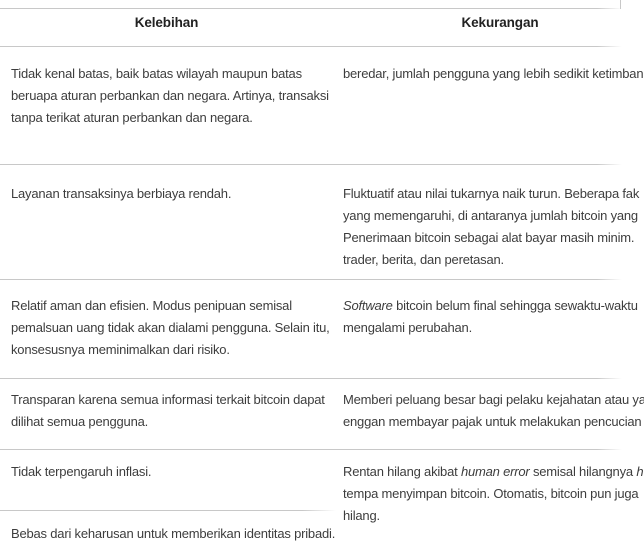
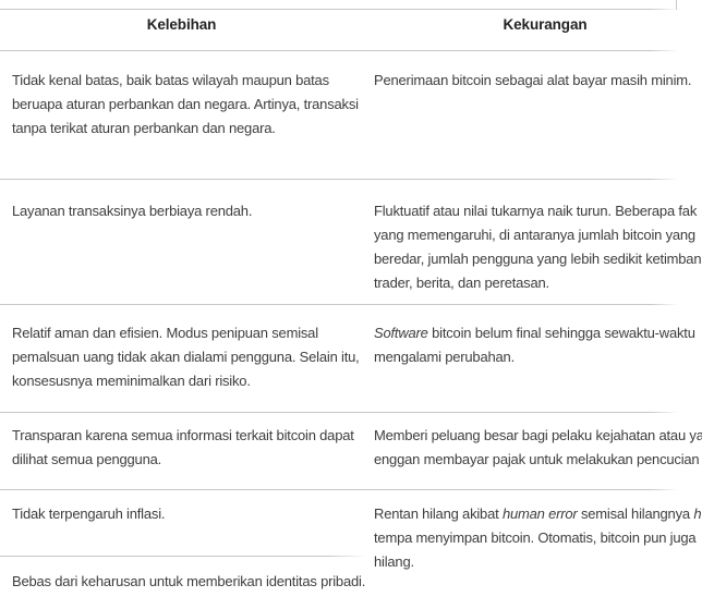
  Kelebihan
  Kekurangan
  Tidak kenal batas, baik batas wilayah maupun batas
  beruapa aturan perbankan dan negara. Artinya, transaksi
  tanpa terikat aturan perbankan dan negara.
- beredar, jumlah pengguna yang lebih sedikit ketimban
+ Penerimaan bitcoin sebagai alat bayar masih minim.
  Layanan transaksinya berbiaya rendah.
  Fluktuatif atau nilai tukarnya naik turun. Beberapa fak
  yang memengaruhi, di antaranya jumlah bitcoin yang
- Penerimaan bitcoin sebagai alat bayar masih minim.
+ beredar, jumlah pengguna yang lebih sedikit ketimban
  trader, berita, dan peretasan.
  Relatif aman dan efisien. Modus penipuan semisal
  pemalsuan uang tidak akan dialami pengguna. Selain itu,
  konsesusnya meminimalkan dari risiko.
  Software bitcoin belum final sehingga sewaktu-waktu
  mengalami perubahan.
  Transparan karena semua informasi terkait bitcoin dapat
  dilihat semua pengguna.
  Memberi peluang besar bagi pelaku kejahatan atau ya
  enggan membayar pajak untuk melakukan pencucian
  Tidak terpengaruh inflasi.
  Rentan hilang akibat human error semisal hilangnya h
  tempa menyimpan bitcoin. Otomatis, bitcoin pun juga
  hilang.
  Bebas dari keharusan untuk memberikan identitas pribadi.
